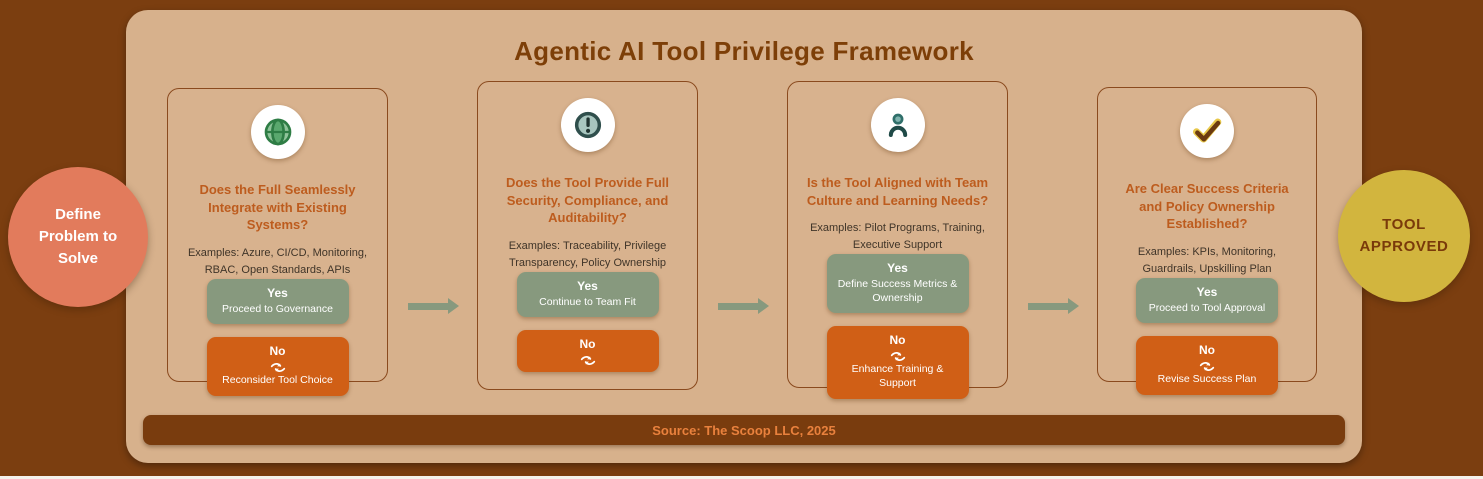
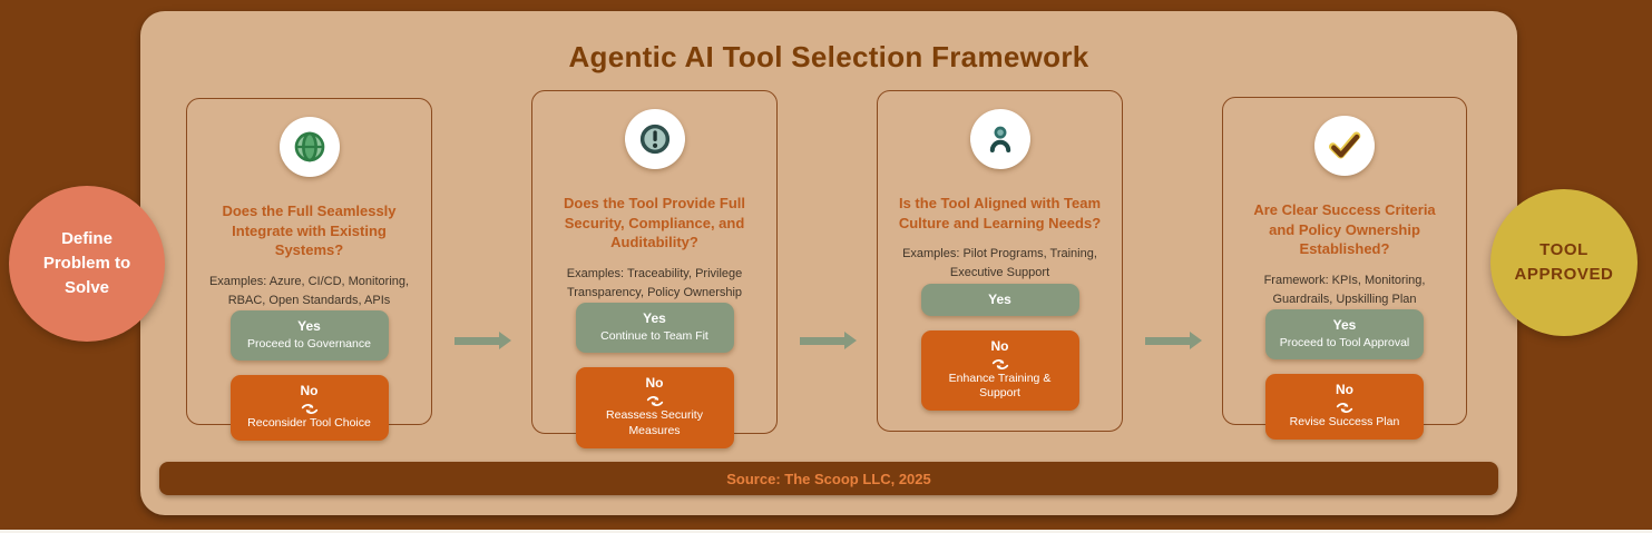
- Agentic AI Tool Privilege Framework
+ Agentic AI Tool Selection Framework
  Does the Full Seamlessly Integrate with Existing Systems?
  Examples: Azure, CI/CD, Monitoring, RBAC, Open Standards, APIs
  Yes
  Proceed to Governance
  No
  Reconsider Tool Choice
  Does the Tool Provide Full Security, Compliance, and Auditability?
  Examples: Traceability, Privilege Transparency, Policy Ownership
  Yes
  Continue to Team Fit
  No
+ Reassess Security Measures
  Is the Tool Aligned with Team Culture and Learning Needs?
  Examples: Pilot Programs, Training, Executive Support
  Yes
- Define Success Metrics & Ownership
  No
  Enhance Training & Support
  Are Clear Success Criteria and Policy Ownership Established?
- Examples: KPIs, Monitoring, Guardrails, Upskilling Plan
+ Framework: KPIs, Monitoring, Guardrails, Upskilling Plan
  Yes
  Proceed to Tool Approval
  No
  Revise Success Plan
  Source: The Scoop LLC, 2025
  Define Problem to Solve
  TOOL APPROVED
